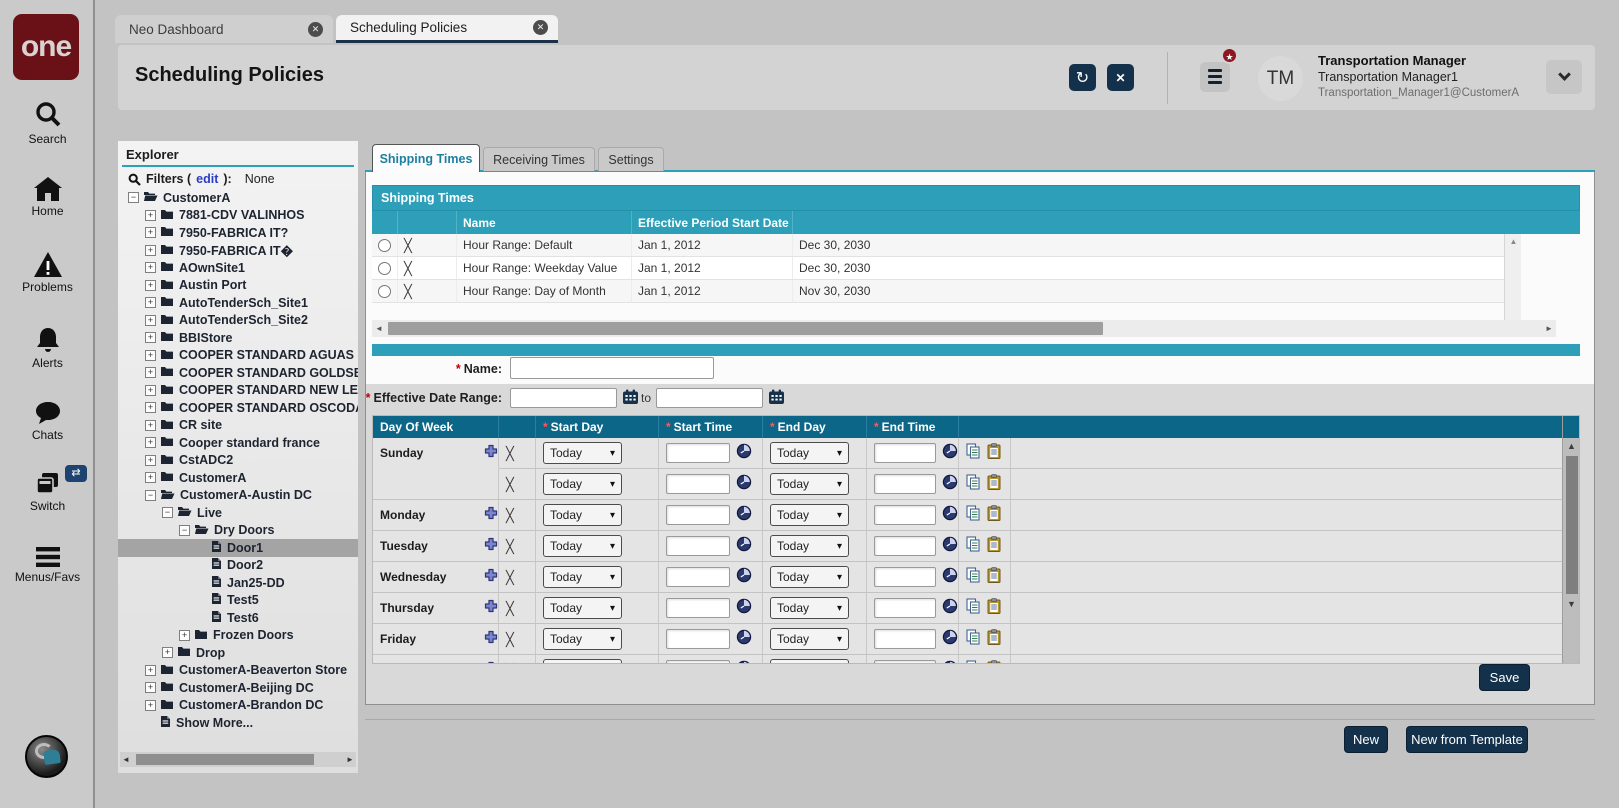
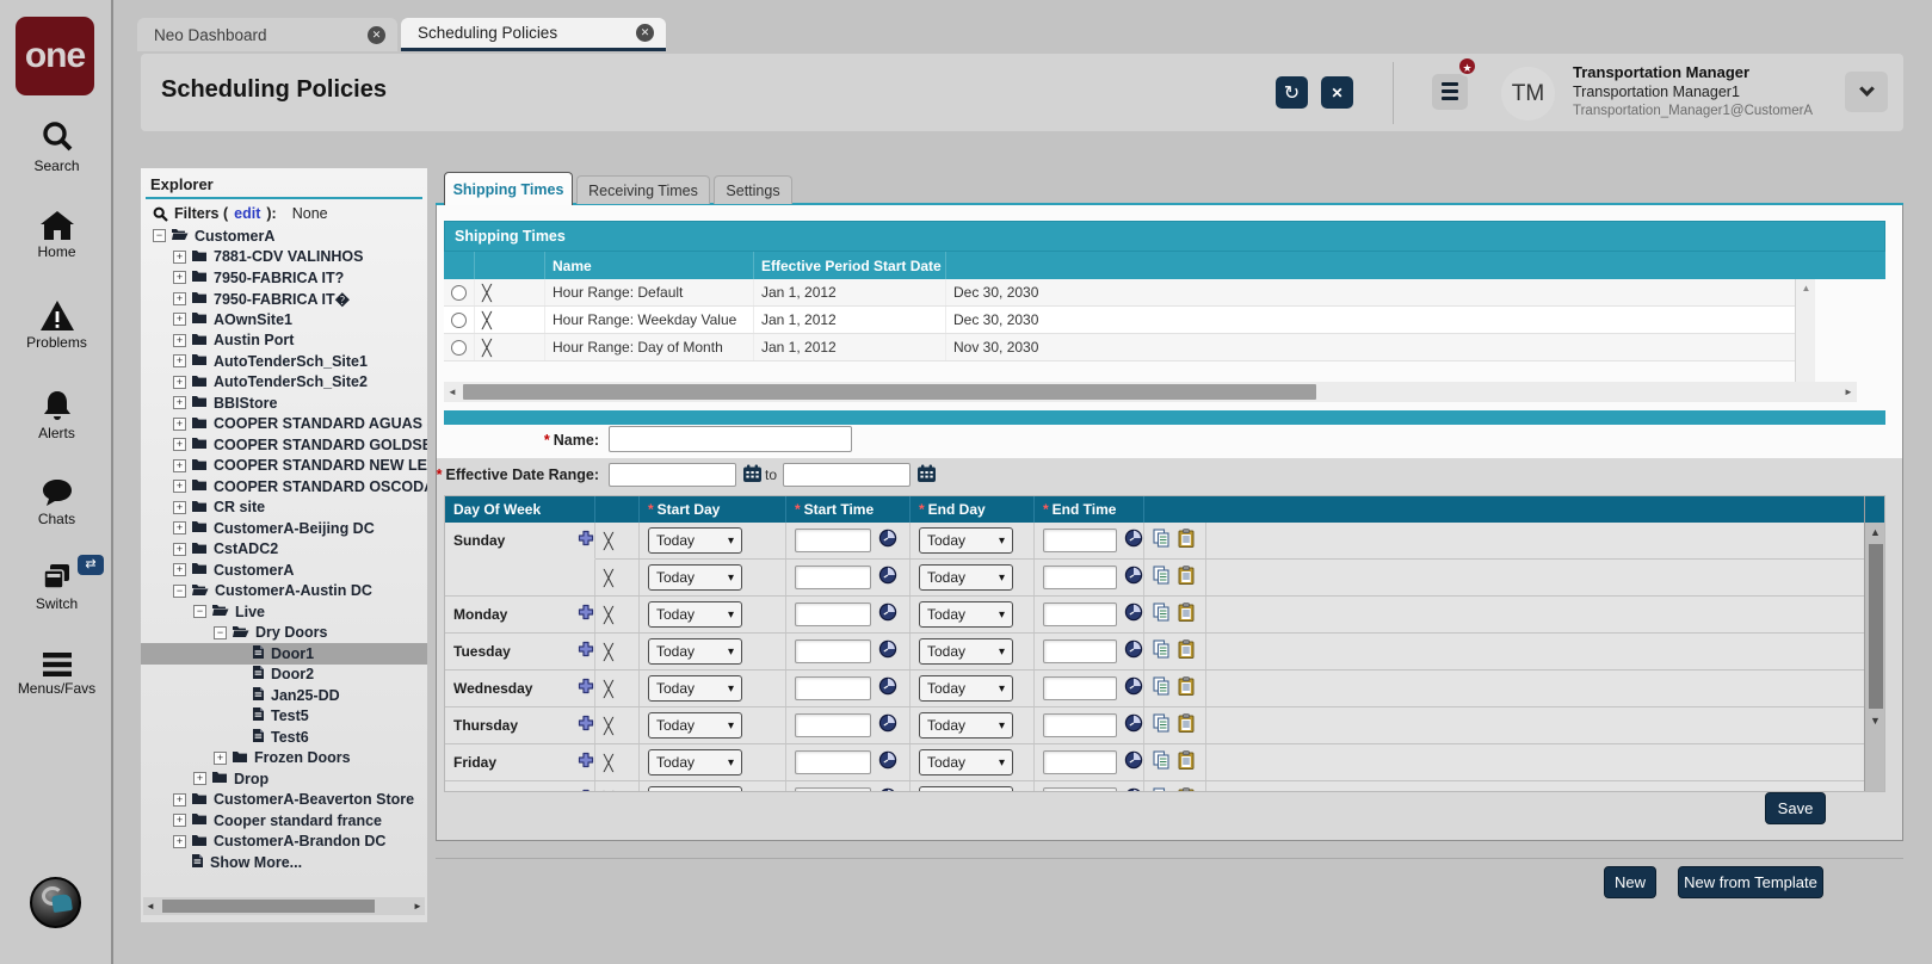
  one
  Search
  Home
  Problems
  Alerts
  Chats
  Switch
  ⇄
  Menus/Favs
  Neo Dashboard
  ✕
  Scheduling Policies
  ✕
  Scheduling Policies
  ↻
  ✕
  ★
  TM
  Transportation Manager
  Transportation Manager1
  Transportation_Manager1@CustomerA
  Explorer
  Filters (
  edit
  ):
  None
  −
  CustomerA
  +
  7881-CDV VALINHOS
  +
  7950-FABRICA IT?
  +
  7950-FABRICA IT�
  +
  AOwnSite1
  +
  Austin Port
  +
  AutoTenderSch_Site1
  +
  AutoTenderSch_Site2
  +
  BBIStore
  +
  +
  COOPER STANDARD GOLDS
  +
  COOPER STANDARD NEW LE
  +
  COOPER STANDARD OSCOD
  +
  CR site
  +
- Cooper standard france
+ CustomerA-Beijing DC
  +
  CstADC2
  +
  CustomerA
  −
  CustomerA-Austin DC
  −
  Live
  −
  Dry Doors
  Door1
  Door2
  Jan25-DD
  Test5
  Test6
  +
  Frozen Doors
  +
  Drop
  +
  CustomerA-Beaverton Store
  +
- CustomerA-Beijing DC
+ Cooper standard france
  +
  CustomerA-Brandon DC
  Show More...
  ◄
  ►
  Shipping Times
  Receiving Times
  Settings
  Shipping Times
  Name
  Effective Period Start Date
  ╳
  Hour Range: Default
  Jan 1, 2012
  Dec 30, 2030
  ╳
  Hour Range: Weekday Value
  Jan 1, 2012
  Dec 30, 2030
  ╳
  Hour Range: Day of Month
  Jan 1, 2012
  Nov 30, 2030
  ▲
  ◄
  ►
  * Name:
  * Effective Date Range:
  to
  Day Of Week
  *
  Start Day
  *
  Start Time
  *
  End Day
  *
  End Time
  Sunday
  ╳
  Today
  ▾
  Today
  ▾
  ╳
  Today
  ▾
  Today
  ▾
  Monday
  ╳
  Today
  ▾
  Today
  ▾
  Tuesday
  ╳
  Today
  ▾
  Today
  ▾
  Wednesday
  ╳
  Today
  ▾
  Today
  ▾
  Thursday
  ╳
  Today
  ▾
  Today
  ▾
  Friday
  ╳
  Today
  ▾
  Today
  ▾
  ▲
  ▼
  Save
  New
  New from Template
